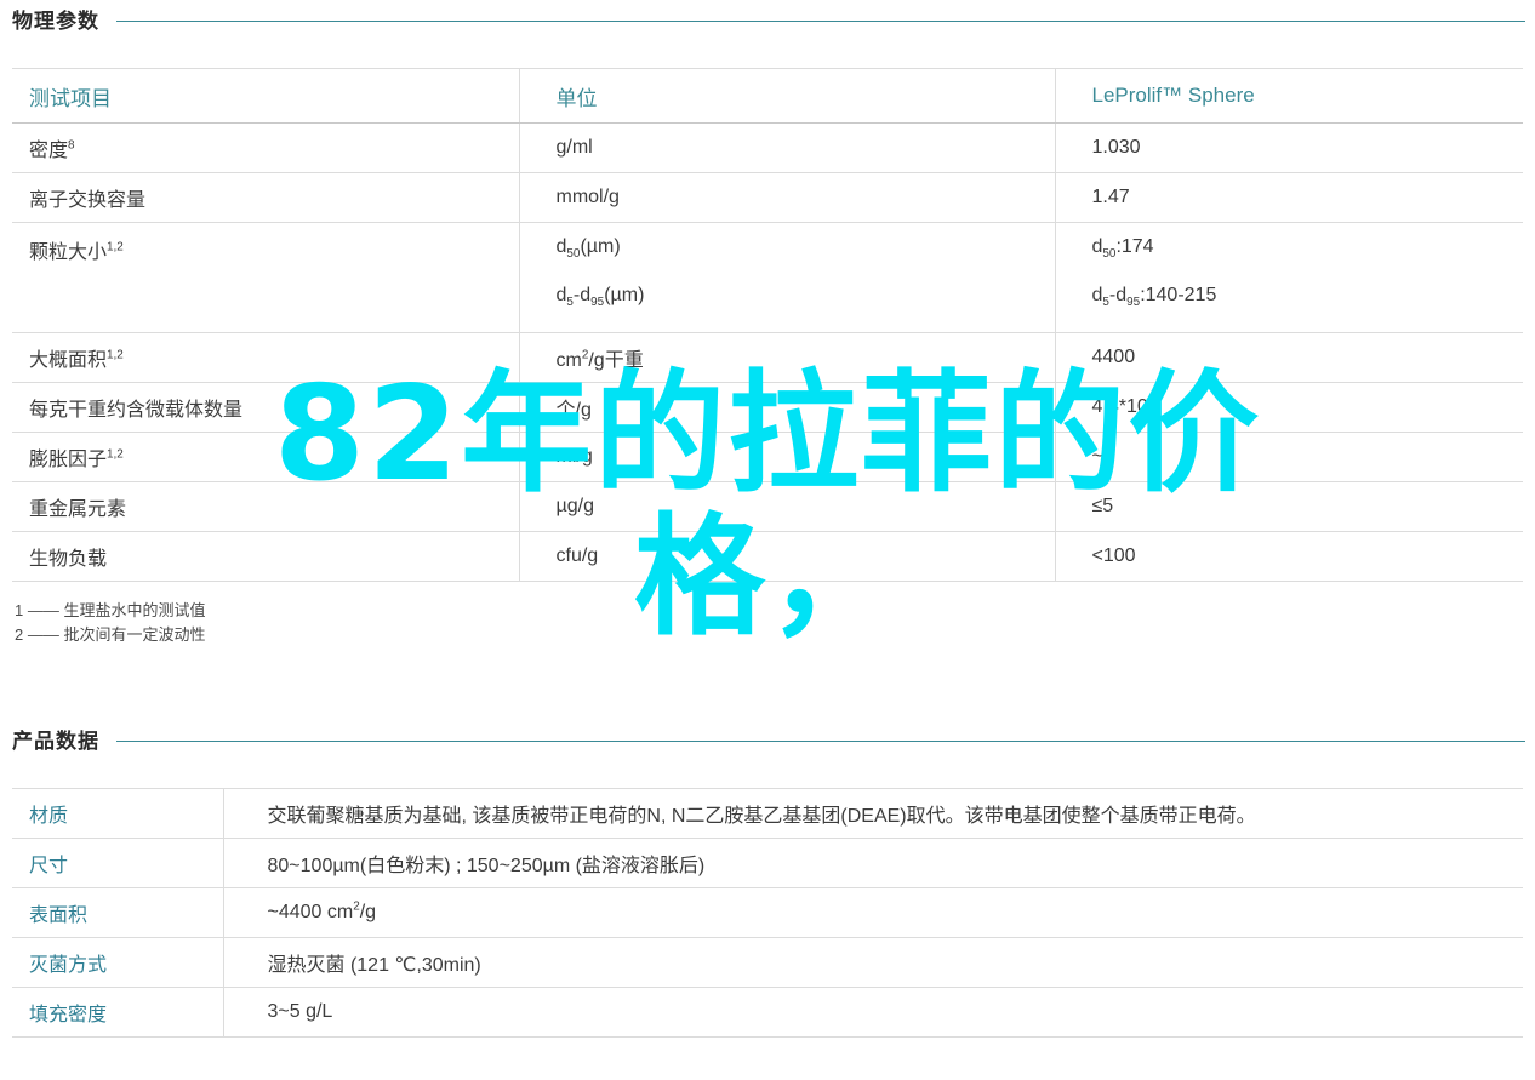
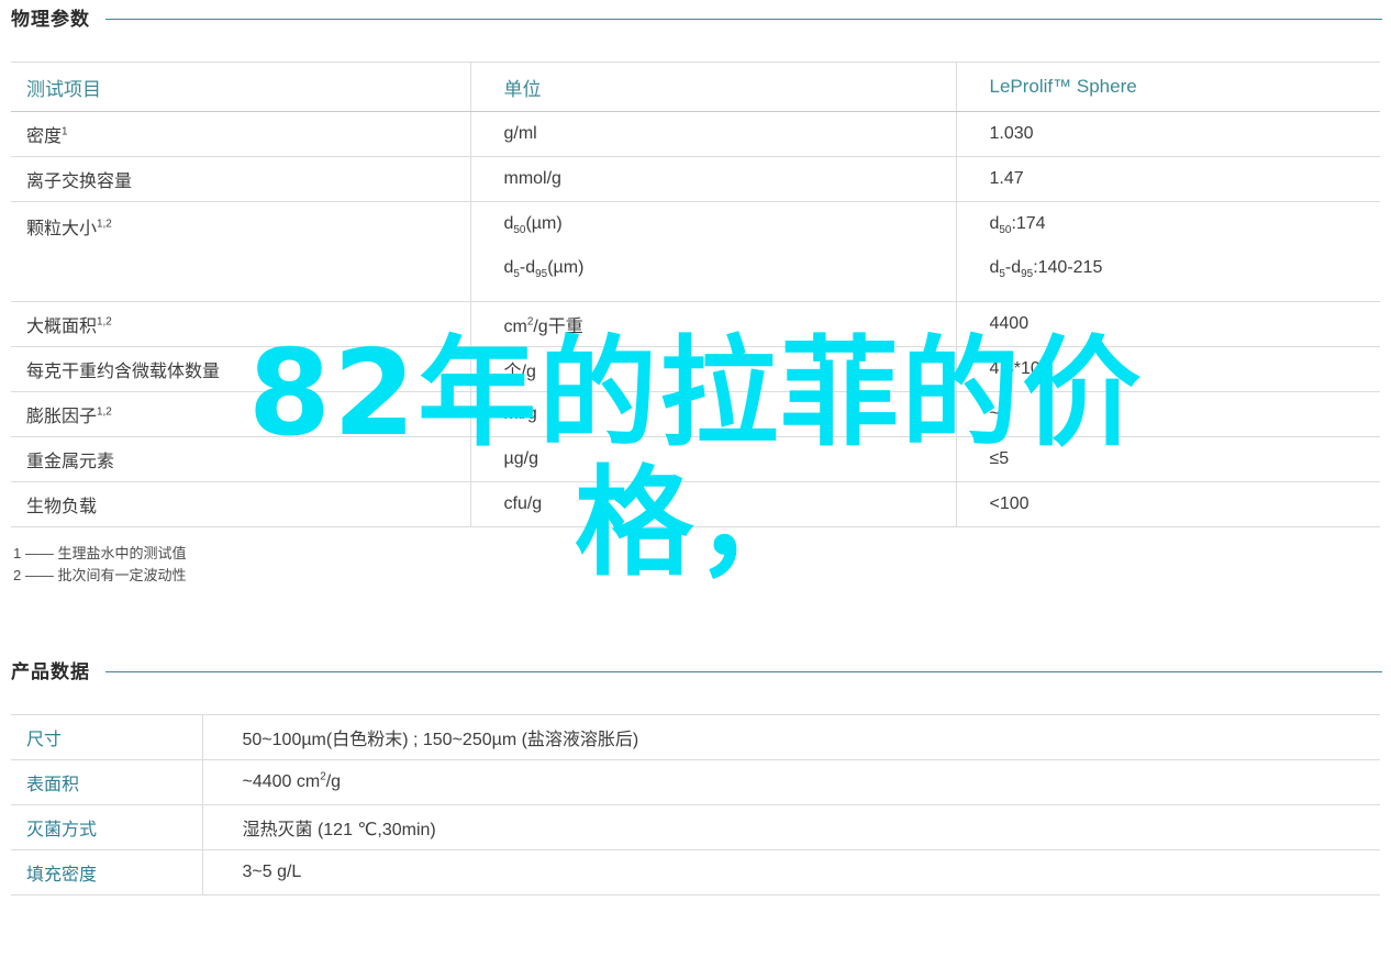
  物理参数
  测试项目	单位	LeProlif™ Sphere
- 密度8	g/ml	1.030
+ 密度1	g/ml	1.030
  离子交换容量	mmol/g	1.47
  颗粒大小1,2	d50(µm) d5-d95(µm)	d50:174 d5-d95:140-215
  大概面积1,2	cm2/g干重	4400
  每克干重约含微载体数量	个/g	4.4*106
  膨胀因子1,2	ml/g	~7
  重金属元素	µg/g	≤5
  生物负载	cfu/g	<100
  1 —— 生理盐水中的测试值
  2 —— 批次间有一定波动性
  产品数据
- 材质	交联葡聚糖基质为基础, 该基质被带正电荷的N, N二乙胺基乙基基团(DEAE)取代。该带电基团使整个基质带正电荷。
- 尺寸	80~100µm(白色粉末) ; 150~250µm (盐溶液溶胀后)
+ 尺寸	50~100µm(白色粉末) ; 150~250µm (盐溶液溶胀后)
  表面积	~4400 cm2/g
  灭菌方式	湿热灭菌 (121 ℃,30min)
  填充密度	3~5 g/L
  82年的拉菲的价
  格，
